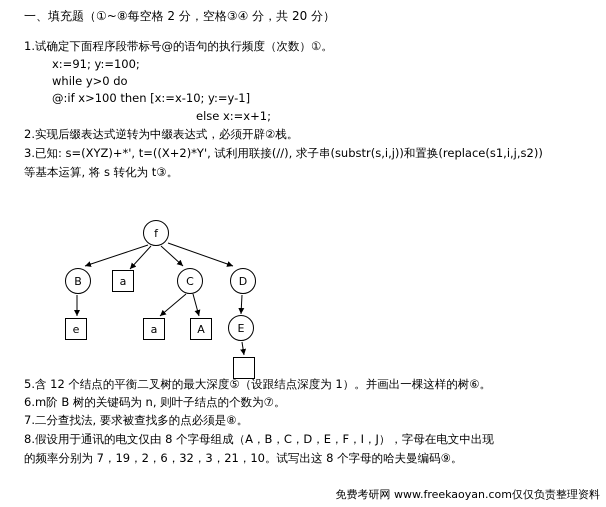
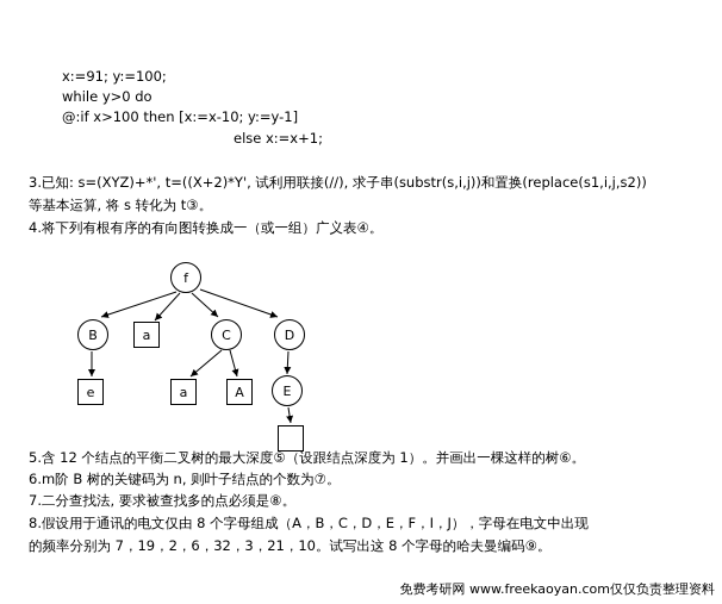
- 一、填充题（①~⑧每空格 2 分，空格③④ 分，共 20 分）
- 1.试确定下面程序段带标号@的语句的执行频度（次数）①。
  x:=91; y:=100;
  while y>0 do
  @:if x>100 then [x:=x-10; y:=y-1]
  else x:=x+1;
- 2.实现后缀表达式逆转为中缀表达式，必须开辟②栈。
  3.已知: s=(XYZ)+*', t=((X+2)*Y', 试利用联接(//), 求子串(substr(s,i,j))和置换(replace(s1,i,j,s2))
  等基本运算, 将 s 转化为 t③。
+ 4.将下列有根有序的有向图转换成一（或一组）广义表④。
  f
  B
  a
  C
  D
  e
  a
  A
  E
  5.含 12 个结点的平衡二叉树的最大深度⑤（设跟结点深度为 1）。并画出一棵这样的树⑥。
  6.m阶 B 树的关键码为 n, 则叶子结点的个数为⑦。
  7.二分查找法, 要求被查找多的点必须是⑧。
  8.假设用于通讯的电文仅由 8 个字母组成（A，B，C，D，E，F，I，J），字母在电文中出现
  的频率分别为 7，19，2，6，32，3，21，10。试写出这 8 个字母的哈夫曼编码⑨。
  免费考研网 www.freekaoyan.com仅仅负责整理资料
